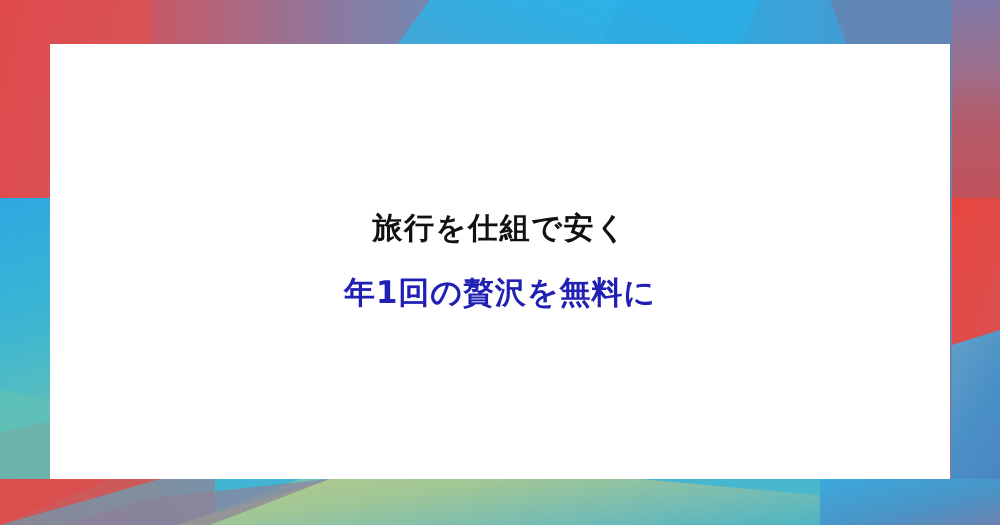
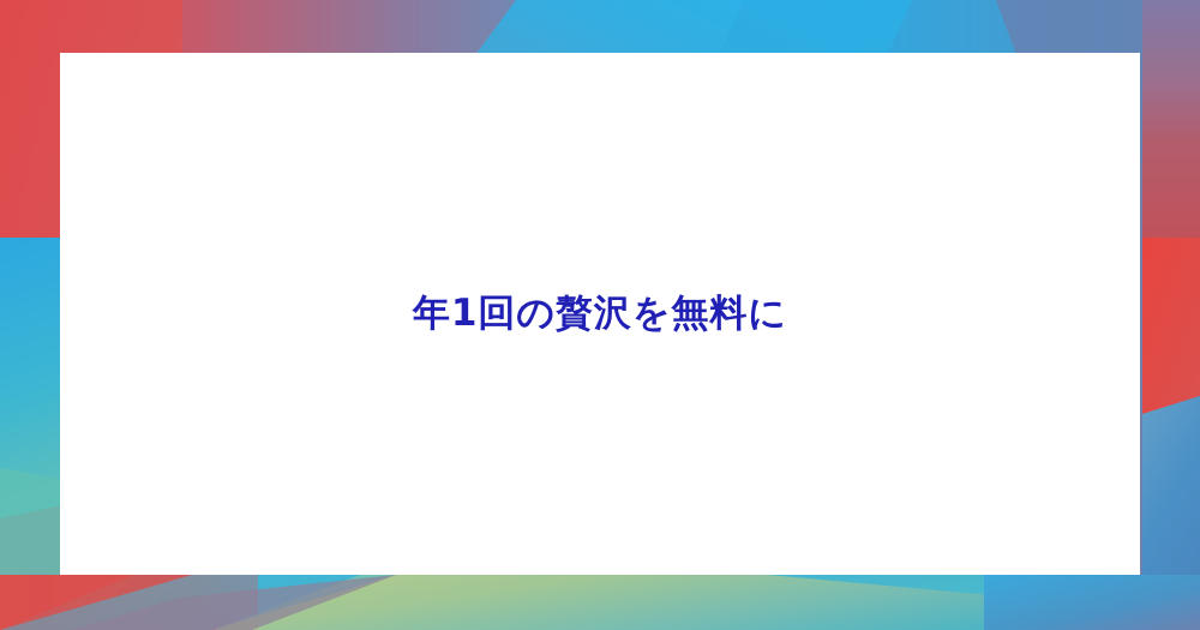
- 旅行を仕組で安く
  年1回の贅沢を無料に
